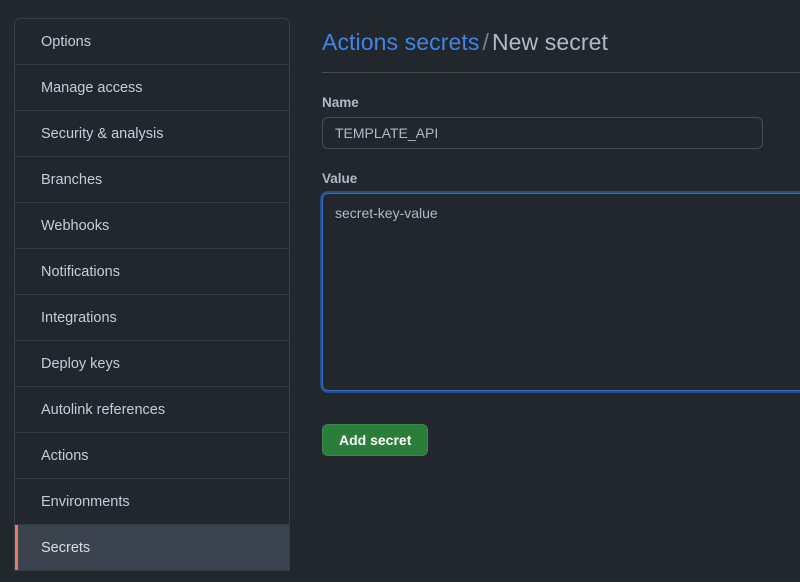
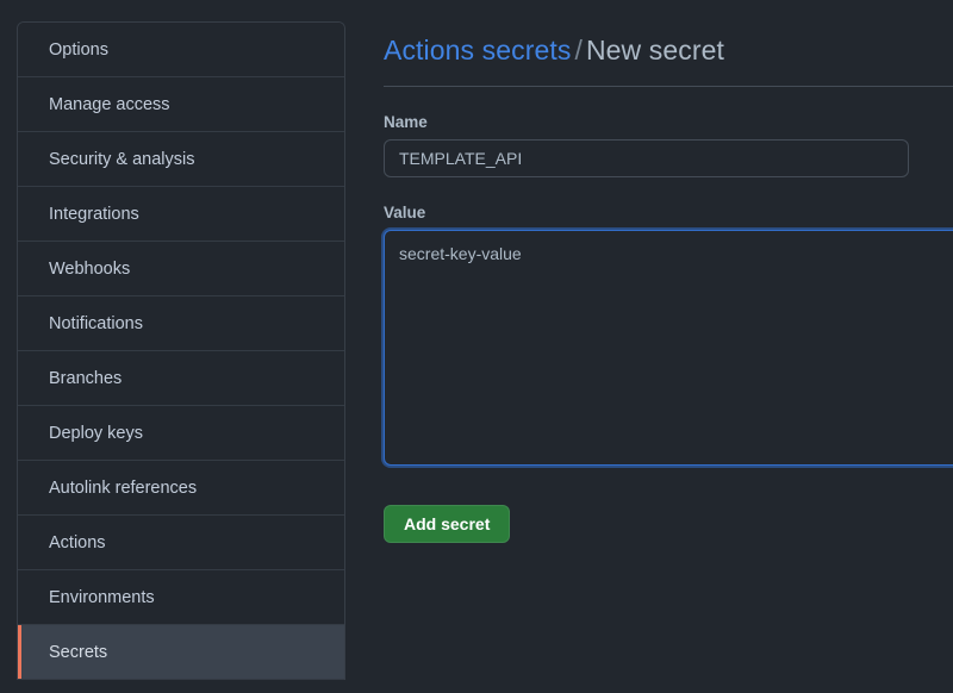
  Options
  Manage access
  Security & analysis
- Branches
+ Integrations
  Webhooks
  Notifications
- Integrations
+ Branches
  Deploy keys
  Autolink references
  Actions
  Environments
  Secrets
  Actions secrets/New secret
  Name
  TEMPLATE_API
  Value
  secret-key-value
  Add secret
